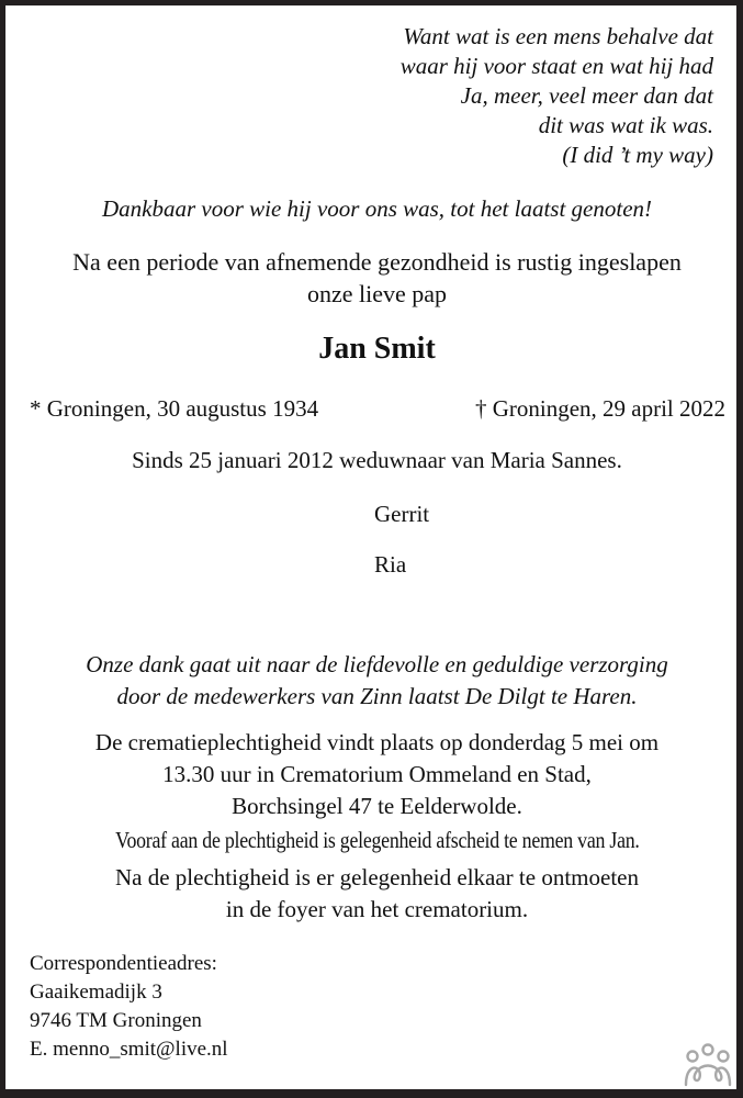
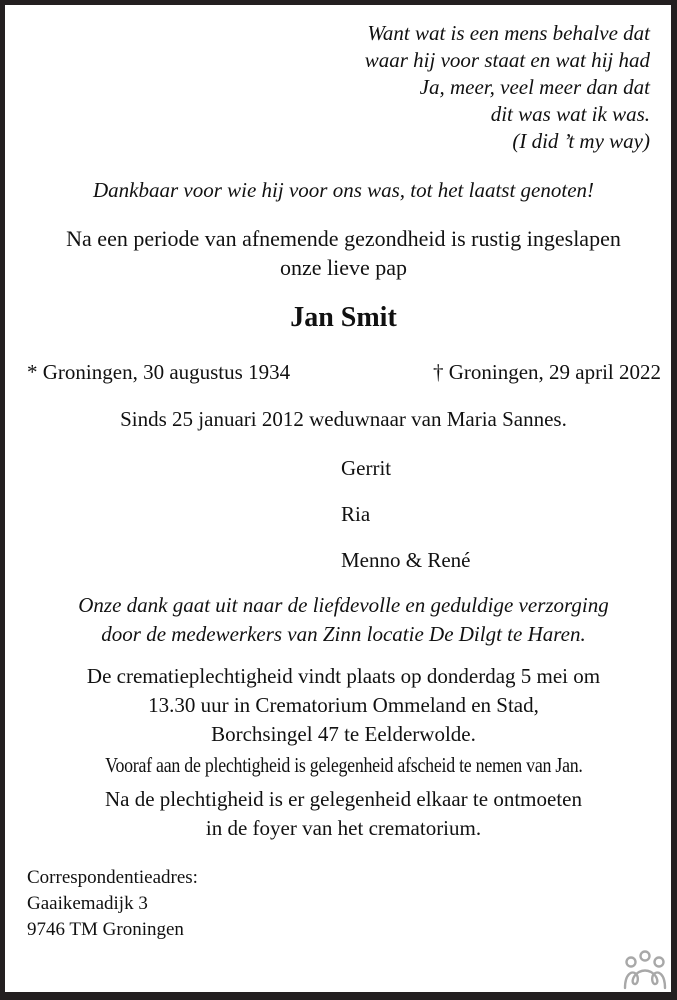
  Want wat is een mens behalve dat
  waar hij voor staat en wat hij had
  Ja, meer, veel meer dan dat
  dit was wat ik was.
  (I did ’t my way)
  Dankbaar voor wie hij voor ons was, tot het laatst genoten!
  Na een periode van afnemende gezondheid is rustig ingeslapen
  onze lieve pap
  Jan Smit
  * Groningen, 30 augustus 1934
  † Groningen, 29 april 2022
  Sinds 25 januari 2012 weduwnaar van Maria Sannes.
  Gerrit
  Ria
+ Menno & René
  Onze dank gaat uit naar de liefdevolle en geduldige verzorging
- door de medewerkers van Zinn laatst De Dilgt te Haren.
+ door de medewerkers van Zinn locatie De Dilgt te Haren.
  De crematieplechtigheid vindt plaats op donderdag 5 mei om
  13.30 uur in Crematorium Ommeland en Stad,
  Borchsingel 47 te Eelderwolde.
  Vooraf aan de plechtigheid is gelegenheid afscheid te nemen van Jan.
  Na de plechtigheid is er gelegenheid elkaar te ontmoeten
  in de foyer van het crematorium.
  Correspondentieadres:
  Gaaikemadijk 3
  9746 TM Groningen
- E. menno_smit@live.nl
